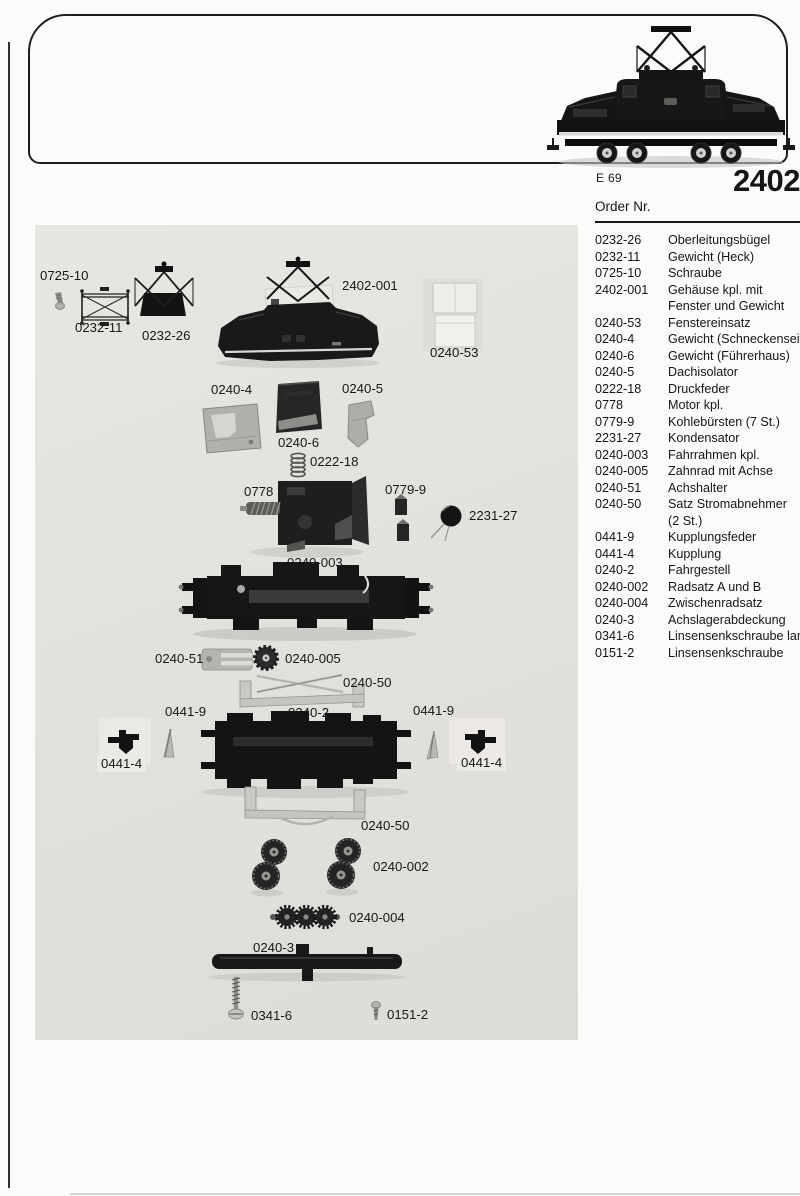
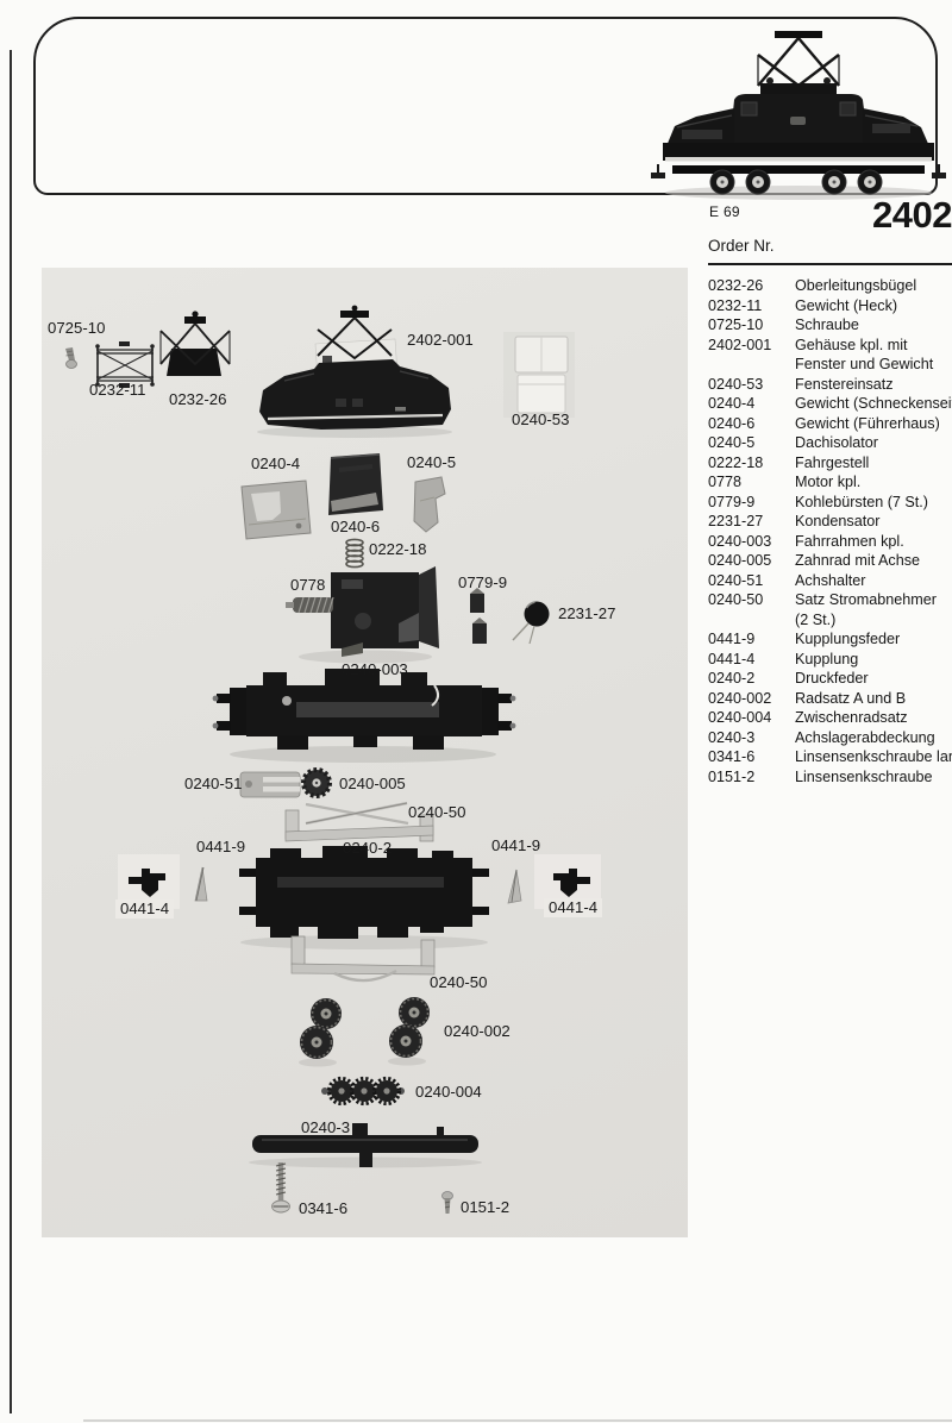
  E 69
  2402
  Order Nr.
  0232-26
  Oberleitungsbügel
  0232-11
  Gewicht (Heck)
  0725-10
  Schraube
  2402-001
  Gehäuse kpl. mit
  Fenster und Gewicht
  0240-53
  Fenstereinsatz
  0240-4
  Gewicht (Schneckensei
  0240-6
  Gewicht (Führerhaus)
  0240-5
  Dachisolator
  0222-18
- Druckfeder
+ Fahrgestell
  0778
  Motor kpl.
  0779-9
  Kohlebürsten (7 St.)
  2231-27
  Kondensator
  0240-003
  Fahrrahmen kpl.
  0240-005
  Zahnrad mit Achse
  0240-51
  Achshalter
  0240-50
  Satz Stromabnehmer
  (2 St.)
  0441-9
  Kupplungsfeder
  0441-4
  Kupplung
  0240-2
- Fahrgestell
+ Druckfeder
  0240-002
  Radsatz A und B
  0240-004
  Zwischenradsatz
  0240-3
  Achslagerabdeckung
  0341-6
  Linsensenkschraube la
  0151-2
  Linsensenkschraube
  0725-10
  0232-11
  0232-26
  2402-001
  0240-53
  0240-4
  0240-5
  0240-6
  0222-18
  0778
  0779-9
  2231-27
  0240-003
  0240-51
  0240-005
  0240-50
  0441-9
  0240-2
  0441-9
  0441-4
  0441-4
  0240-50
  0240-002
  0240-004
  0240-3
  0341-6
  0151-2
